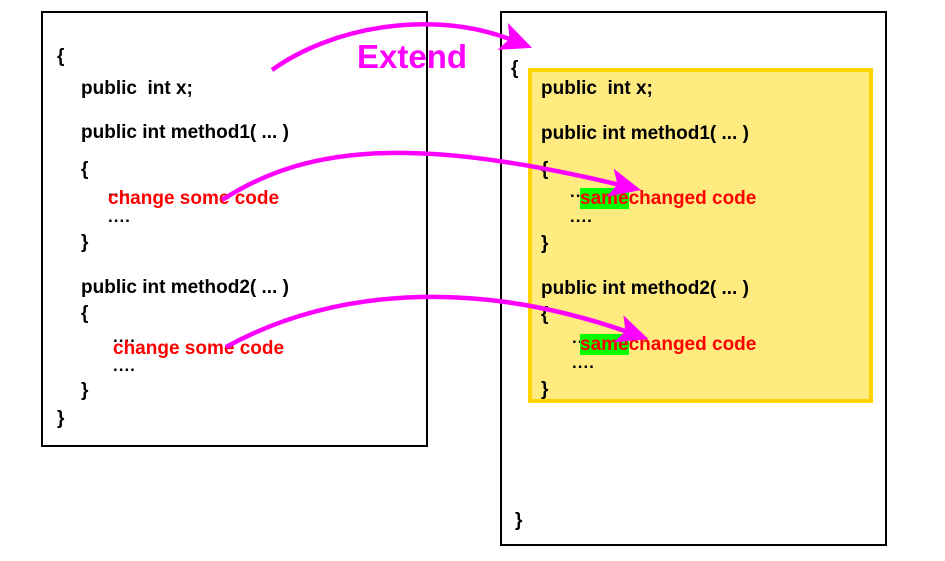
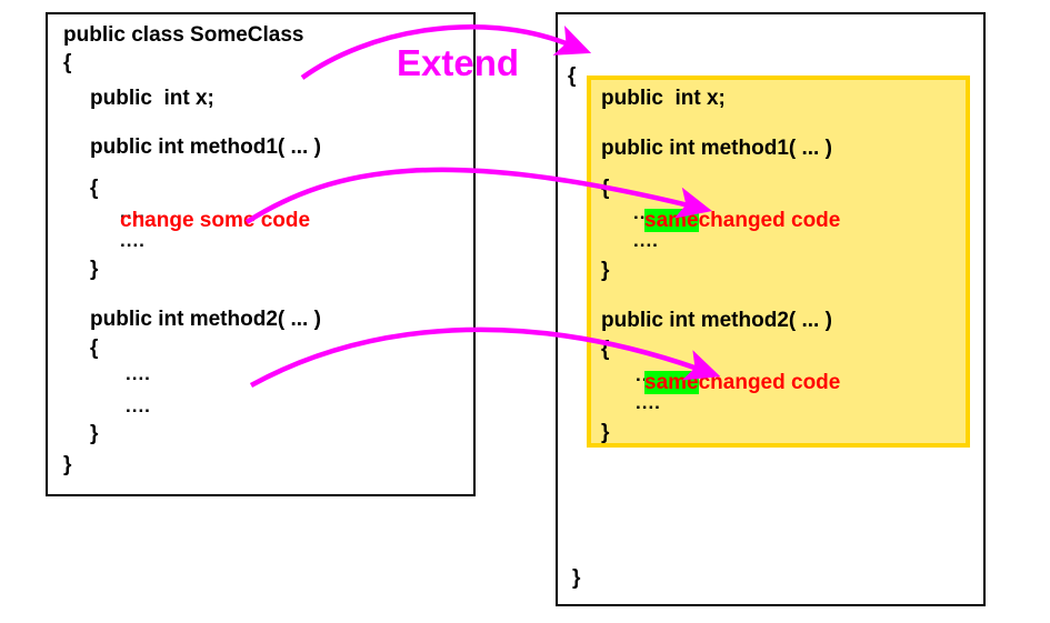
+ public class SomeClass
  {
  public int x;
  public int method1( ... )
  {
  ....
  change som code
  ....
  }
  public int method2( ... )
  {
  ....
- change some code
  ....
  }
  }
  {
  public int x;
  public int method1( ... )
  samechanged code
  ....
  }
  public int method2( ... )
  {
  samechanged code
  ....
  }
  }
  Extend
